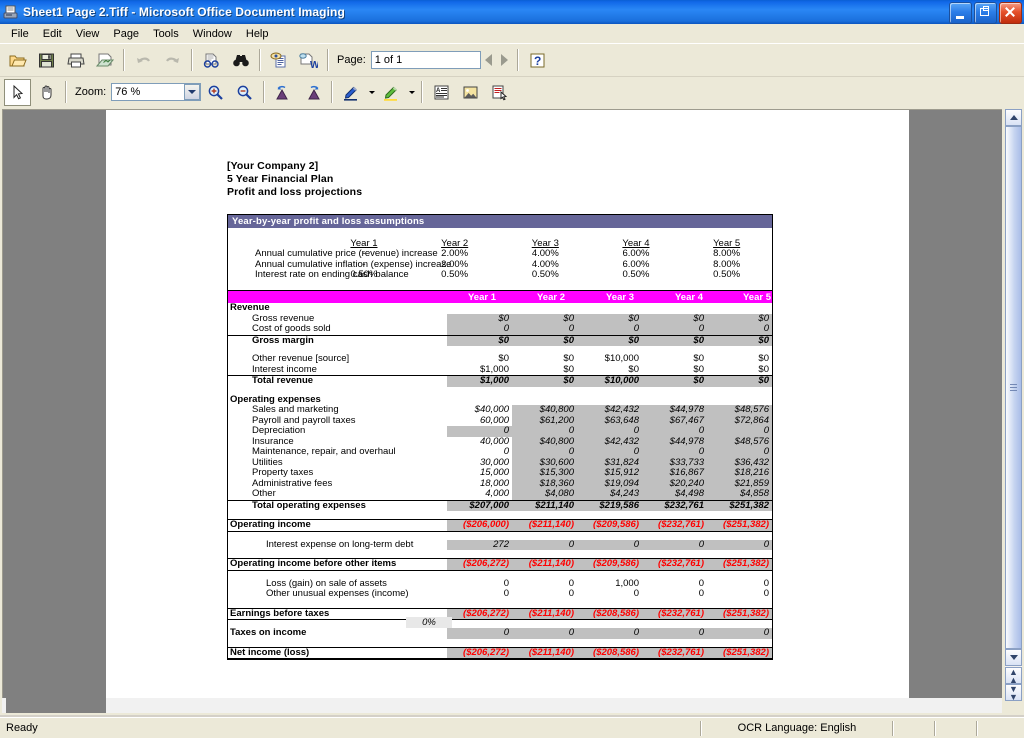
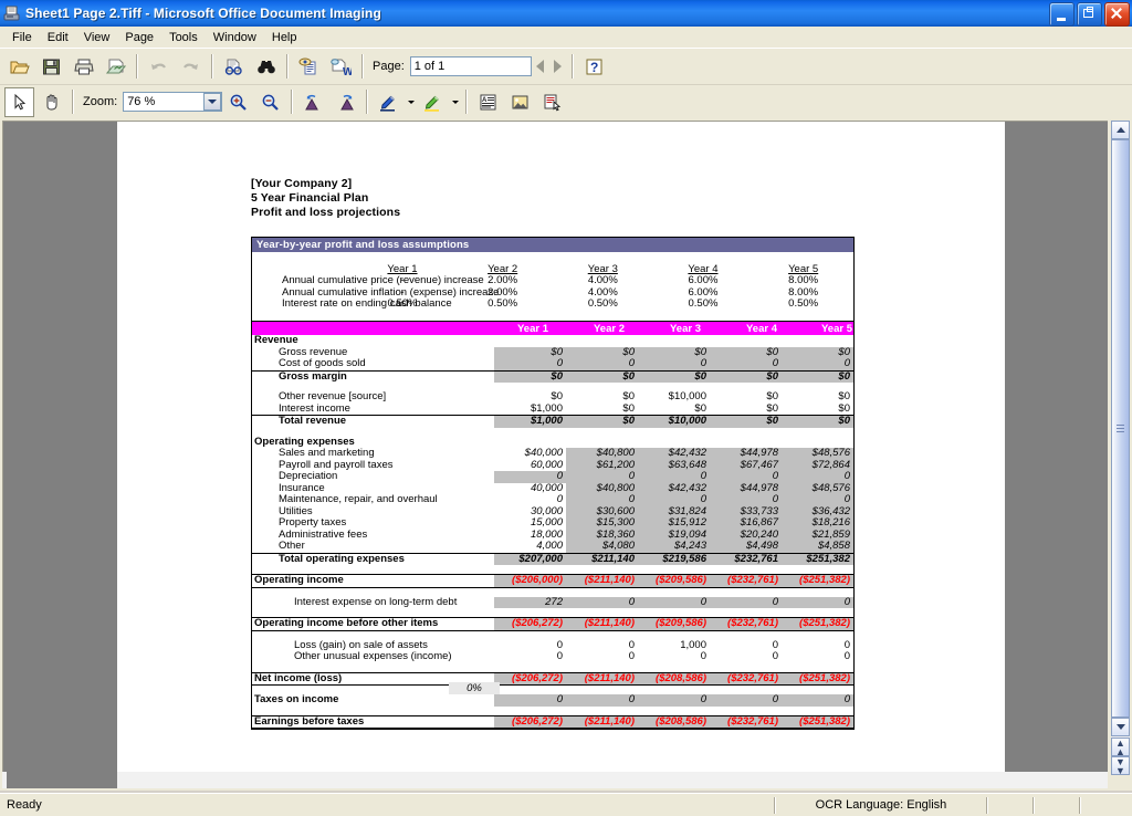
  Sheet1 Page 2.Tiff - Microsoft Office Document Imaging
  File
  Edit
  View
  Page
  Tools
  Window
  Help
  W
  Page:
  1 of 1
  ?
  Zoom:
  76 %
  [Your Company 2]
  5 Year Financial Plan
  Profit and loss projections
  Year-by-year profit and loss assumptions
  	Year 1	Year 2	Year 3	Year 4	Year 5
  Annual cumulative price (evenue) increase	-	2.00%	4.00%	6.00%	8.00%
  Annual cumulative inflatio (expense) increa	-	2.00%	4.00%	6.00%	8.00%
  Interest rate on ending balance	0.50%	0.50%	0.50%	0.50%	0.50%
  Year 1
  Year 2
  Year 3
  Year 4
  Year 5
  Revenue
  Gross revenue	$0	$0	$0	$0	$0
  Cost of goods sold	0	0	0	0	0
  Gross margin	$0	$0	$0	$0	$0
  Other revenue [source]	$0	$0	$10,000	$0	$0
  Interest income	$1,000	$0	$0	$0	$0
  Total revenue	$1,000	$0	$10,000	$0	$0
  Operating expenses
  Sales and marketing	$40,000	$40,800	$42,432	$44,978	$48,576
  Payroll and payroll taxes	60,000	$61,200	$63,648	$67,467	$72,864
  Depreciation	0	0	0	0	0
  Insurance	40,000	$40,800	$42,432	$44,978	$48,576
  Maintenance, repair, and overhaul	0	0	0	0	0
  Utilities	30,000	$30,600	$31,824	$33,733	$36,432
  Property taxes	15,000	$15,300	$15,912	$16,867	$18,216
  Administrative fees	18,000	$18,360	$19,094	$20,240	$21,859
  Other	4,000	$4,080	$4,243	$4,498	$4,858
  Total operating expenses	$207,000	$211,140	$219,586	$232,761	$251,382
  Operating income	($206,000)	($211,140)	($209,586)	($232,761)	($251,382)
  Interest expense on long-term debt	272	0	0	0	0
  Operating income before other items	($206,272)	($211,140)	($209,586)	($232,761)	($251,382)
  Loss (gain) on sale of assets	0	0	1,000	0	0
  Other unusual expenses (income)	0	0	0	0	0
- Earnings before taxes	($206,272)	($211,140)	($208,586)	($232,761)	($251,382)
+ Net income (loss)	($206,272)	($211,140)	($208,586)	($232,761)	($251,382)
  Taxes on income	0	0	0	0	0
- Net income (loss)	($206,272)	($211,140)	($208,586)	($232,761)	($251,382)
+ Earnings before taxes	($206,272)	($211,140)	($208,586)	($232,761)	($251,382)
  0%
  ▲
  ▲
  ▼
  ▼
  Ready
  OCR Language: English
